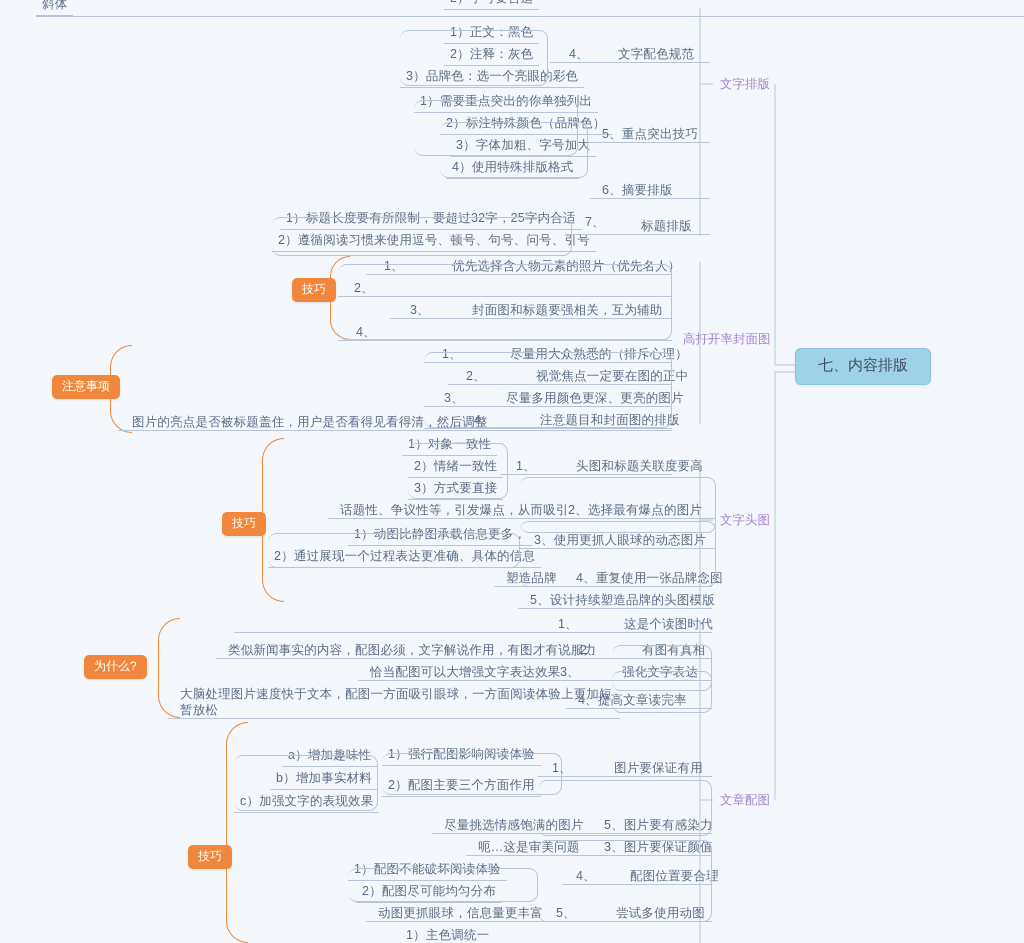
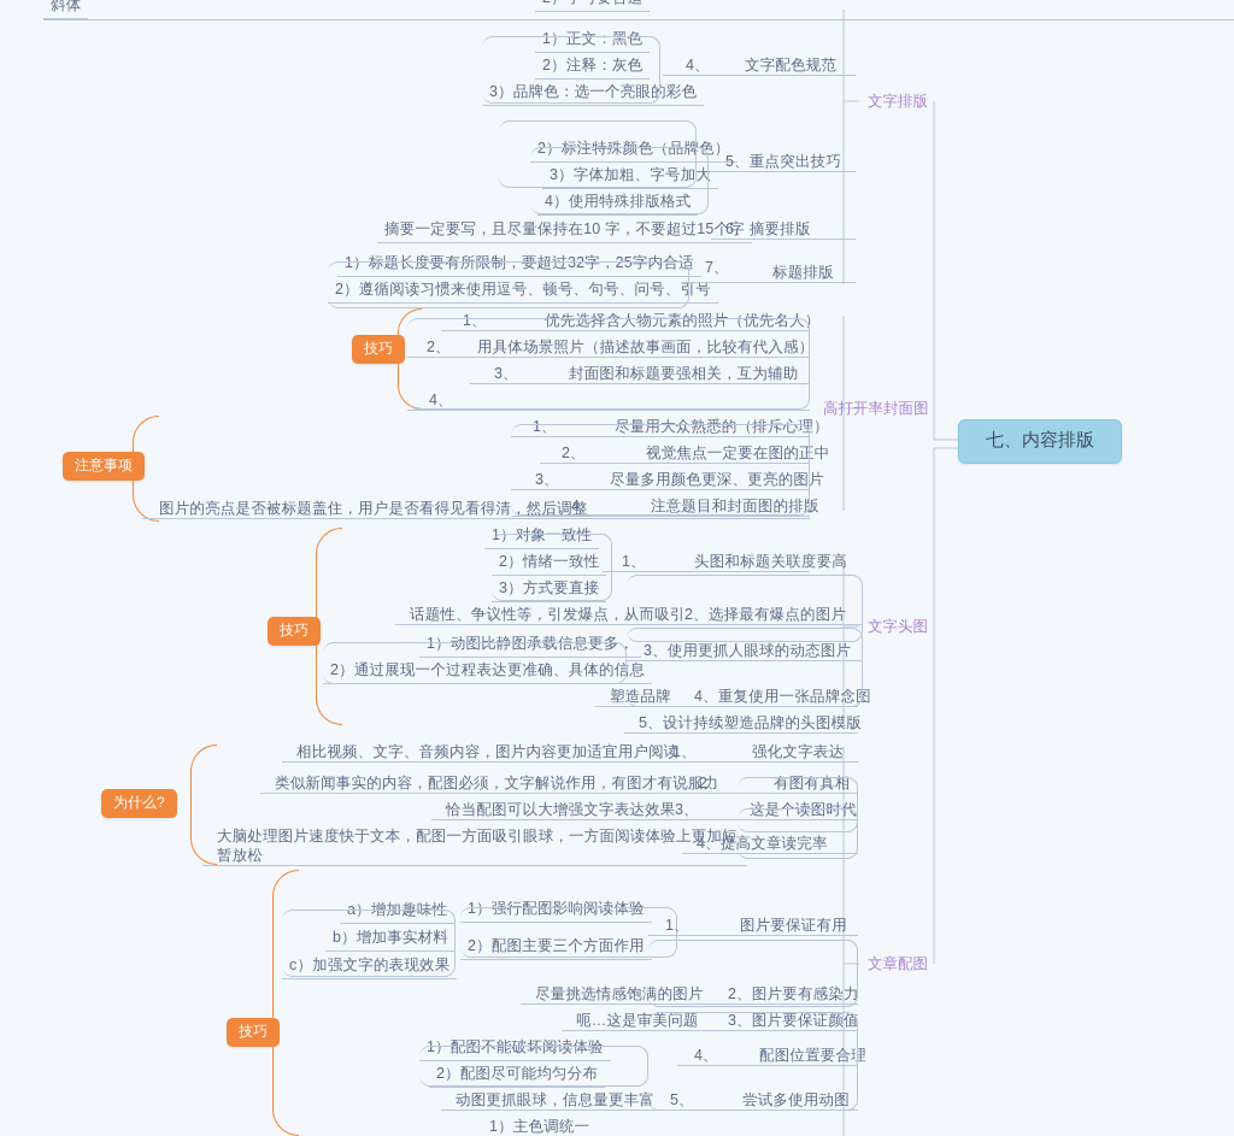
  七、内容排版
  文字排版
  高打开率封面图
  文字头图
  文章配图
  斜体
  1）正文：黑色
  2）注释：灰色
  3）品牌色：选一个亮眼的彩色
  4、
  文字配色规范
- 1）需要重点突出的你单独列出
  2）标注特殊颜色（品牌色）
  3）字体加粗、字号加大
  4）使用特殊排版格式
  5、重点突出技巧
+ 摘要一定要写，且尽量保持在10 字，不要超过15个字
  6、摘要排版
  1）标题长度要有所限制，要超过32字，25字内合适
  2）遵循阅读习惯来使用逗号、顿号、句号、问号、引号
  7、
  标题排版
  技巧
  1、
  优先选择含人物元素的照片（优先名人）
  2、
+ 用具体场景照片（描述故事画面，比较有代入感）
  3、
  封面图和标题要强相关，互为辅助
  4、
  注意事项
  1、
  尽量用大众熟悉的（排斥心理）
  2、
  视觉焦点一定要在图的正中
  3、
  尽量多用颜色更深、更亮的图片
  4、
  注意题目和封面图的排版
  图片的亮点是否被标题盖住，用户是否看得见看得清，然后调整
  技巧
  1）对象一致性
  2）情绪一致性
  3）方式要直接
  1、
  头图和标题关联度要高
  话题性、争议性等，引发爆点，从而吸引
  2、选择最有爆点的图片
  1）动图比静图承载信息更多，
  2）通过展现一个过程表达更准确、具体的信息
  3、使用更抓人眼球的动态图片
  塑造品牌
  4、重复使用一张品牌念图
  5、设计持续塑造品牌的头图模版
  为什么?
+ 相比视频、文字、音频内容，图片内容更加适宜用户阅读
  1、
- 这是个读图时代
+ 强化文字表达
  类似新闻事实的内容，配图必须，文字解说作用，有图才有说服力
  2、
  有图有真相
  恰当配图可以大增强文字表达效果
  3、
- 强化文字表达
+ 这是个读图时代
  大脑处理图片速度快于文本，配图一方面吸引眼球，一方面阅读体验上更加短暂放松
  4、提高文章读完率
  技巧
  1）强行配图影响阅读体验
  2）配图主要三个方面作用
  a）增加趣味性
  b）增加事实材料
  c）加强文字的表现效果
  1、
  图片要保证有用
  尽量挑选情感饱满的图片
- 5、图片要有感染力
+ 2、图片要有感染力
  呃…这是审美问题
  3、图片要保证颜值
  1）配图不能破坏阅读体验
  2）配图尽可能均匀分布
  4、
  配图位置要合理
  动图更抓眼球，信息量更丰富
  5、
  尝试多使用动图
  1）主色调统一
